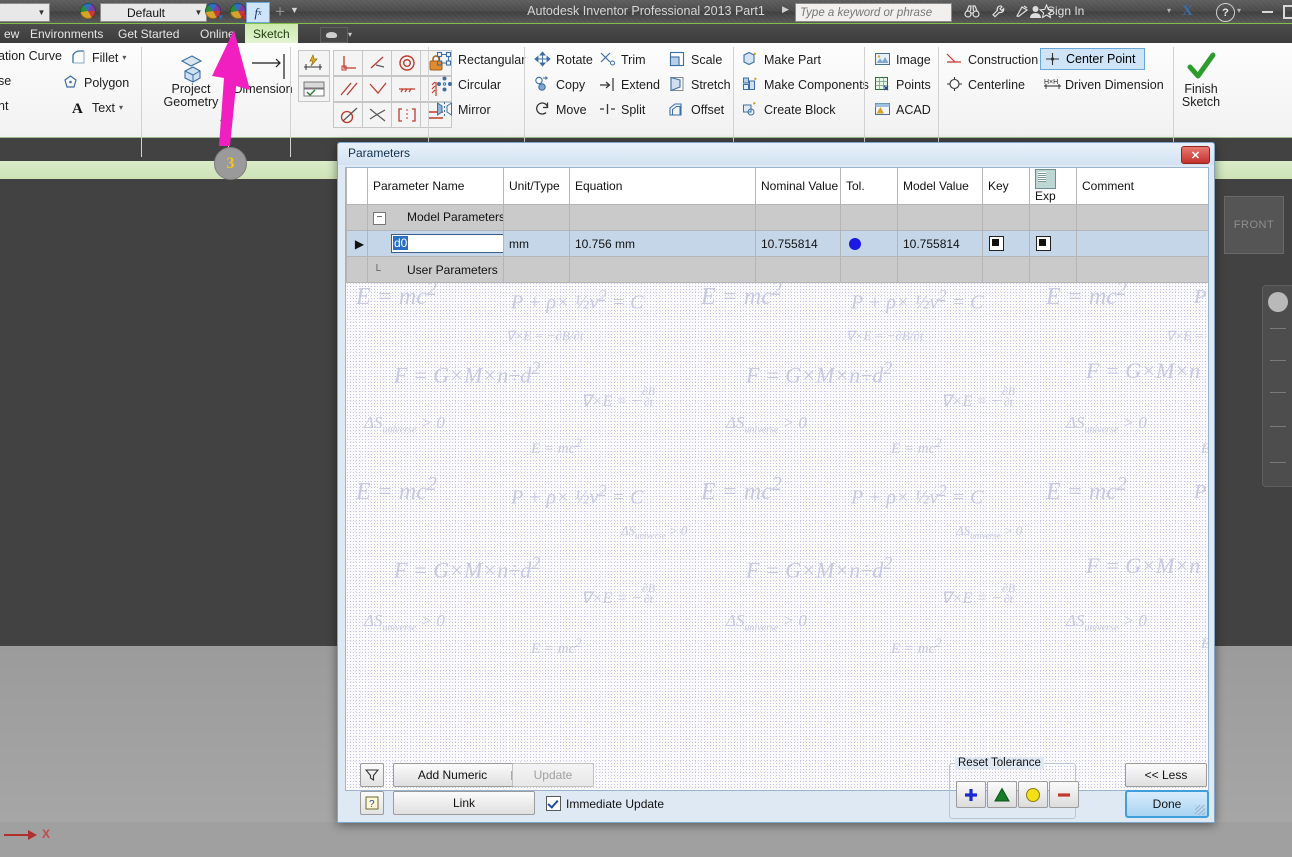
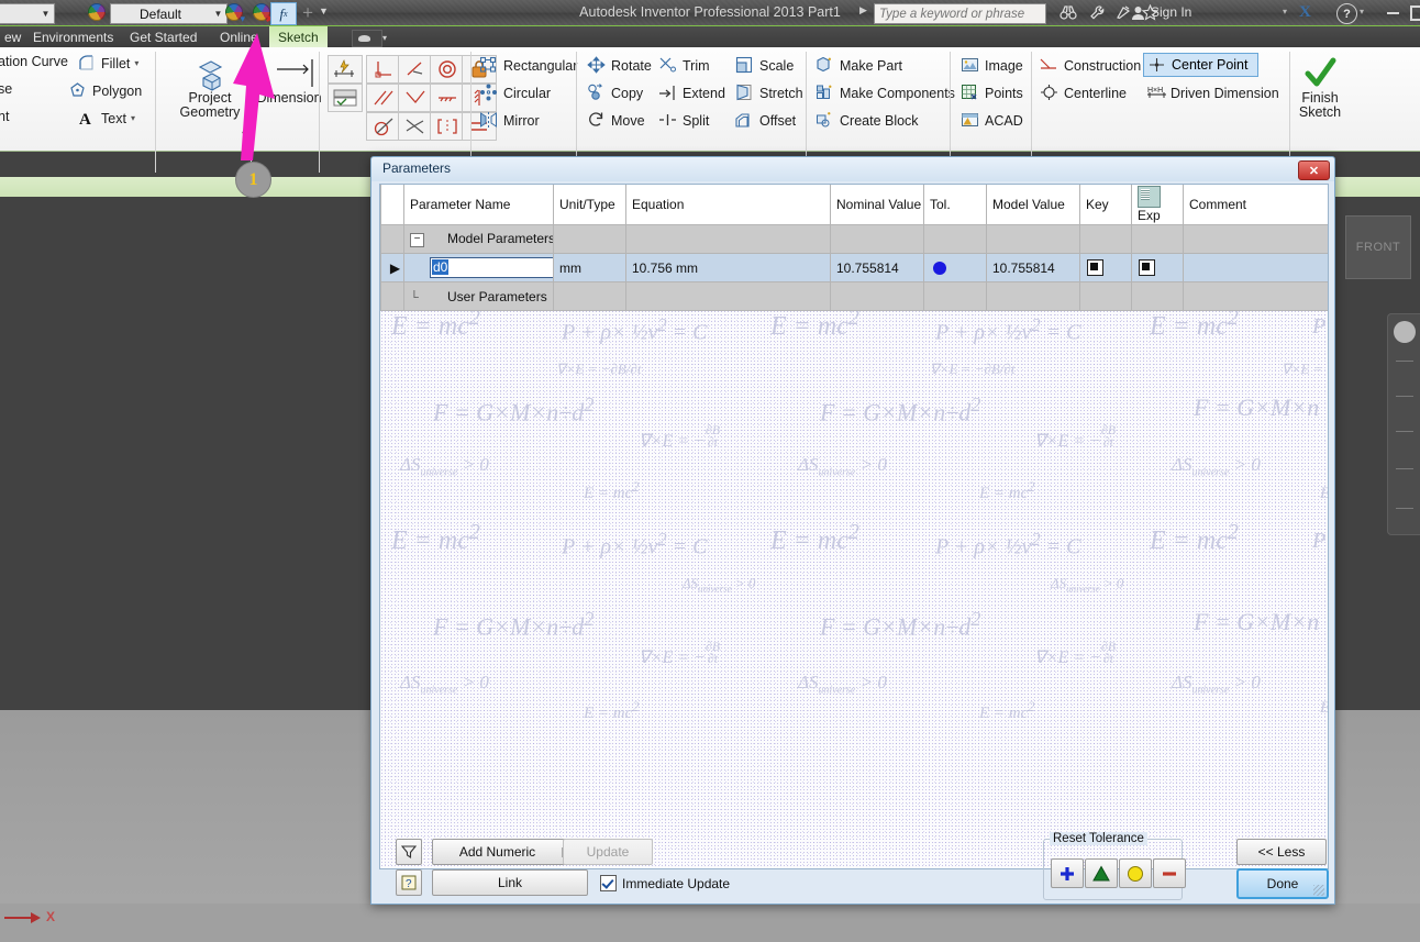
  FRONT
  X
  Autodesk Inventor Professional 2013 Part1
  ▼
  Default
  ▼
  ▾
  f
  x
  ＋
  ▼
  ▶
  Type a keyword or phrase
  Sign In
  ▾
  X
  ?
  ▾
  ew
  Environments
  Get Started
  Online
  Sketch
  ▾
  ation Curve
  se
  nt
  Fillet
  ▾
  Polygon
  A
  Text
  ▾
  Project
  Geometry
  Dimensio
  Rectangula
  Circular
  Mirror
  Rotate
  Copy
  Move
  Trim
  Extend
  Split
  Scale
  Stretch
  Offset
  Make Part
  Make Components
  Create Block
  Image
  Points
  ACAD
  Construction
  Centerline
  Center Point
  Driven Dimension
  Finish
  Sketch
- 3
+ 1
  Parameters
  ✕
  E = mc2
  E = mc2
  E = mc2
  P + ρ× ½v2 = C
  P + ρ× ½v2 = C
  P
  ∇×E = −∂B/∂t
  ∇×E = −∂B/∂t
  F = G×M×n÷d2
  F = G×M×n÷d2
  F = G×M×n
  ΔSuniverse > 0
  ΔSuniverse > 0
  ΔSuniverse > 0
  ∇×E = −∂B
  ∂t
  ∇×E = −∂B
  ∂t
  E = mc2
  E = mc2
  E = mc2
  E = mc2
  E = mc2
  P + ρ× ½v2 = C
  P + ρ× ½v2 = C
  P
  ΔSuniverse > 0
  ΔSuniverse > 0
  F = G×M×n÷d2
  F = G×M×n÷d2
  F = G×M×n
  ∇×E = −∂B
  ∂t
  ∇×E = −∂B
  ∂t
  ΔSuniverse > 0
  ΔSuniverse > 0
  ΔSuniverse > 0
  E = mc2
  E = mc2
  	Parameter Name	Unit/Type	Equation	Nominal Value	Tol.	Model Value	Key	Exp	Comment
  	− Model Parameters
  ▶	d0	mm	10.756 mm	10.755814		10.755814
  	└ User Parameters
  ?
  Add Numeric
  Update
  Link
  Immediate Update
  Reset Tolerance
  << Less
  Done
